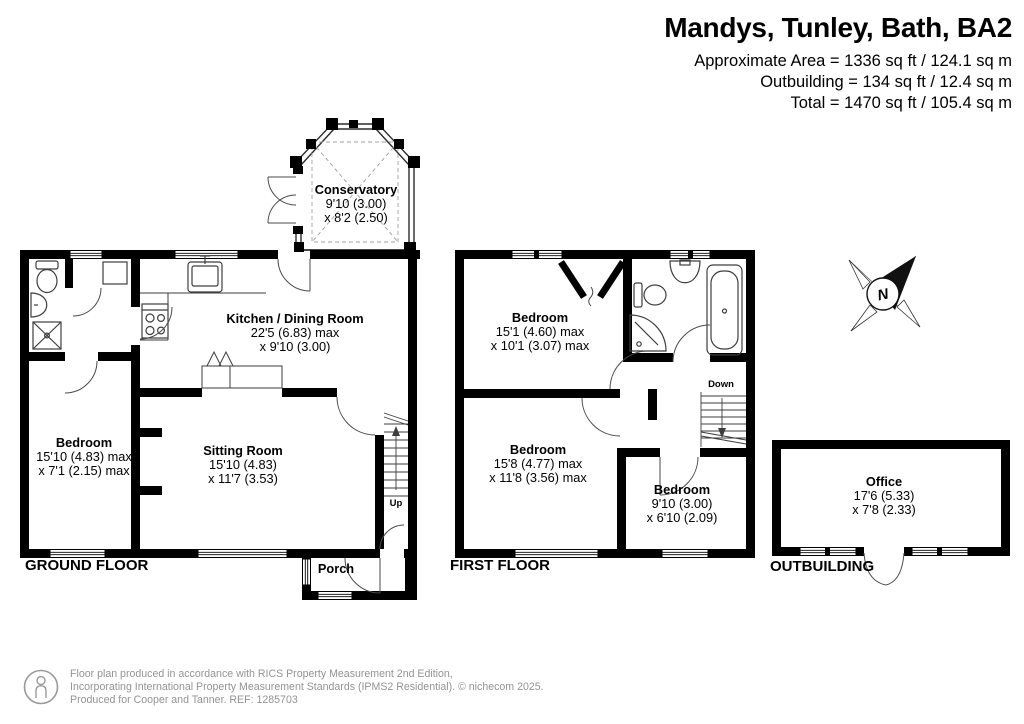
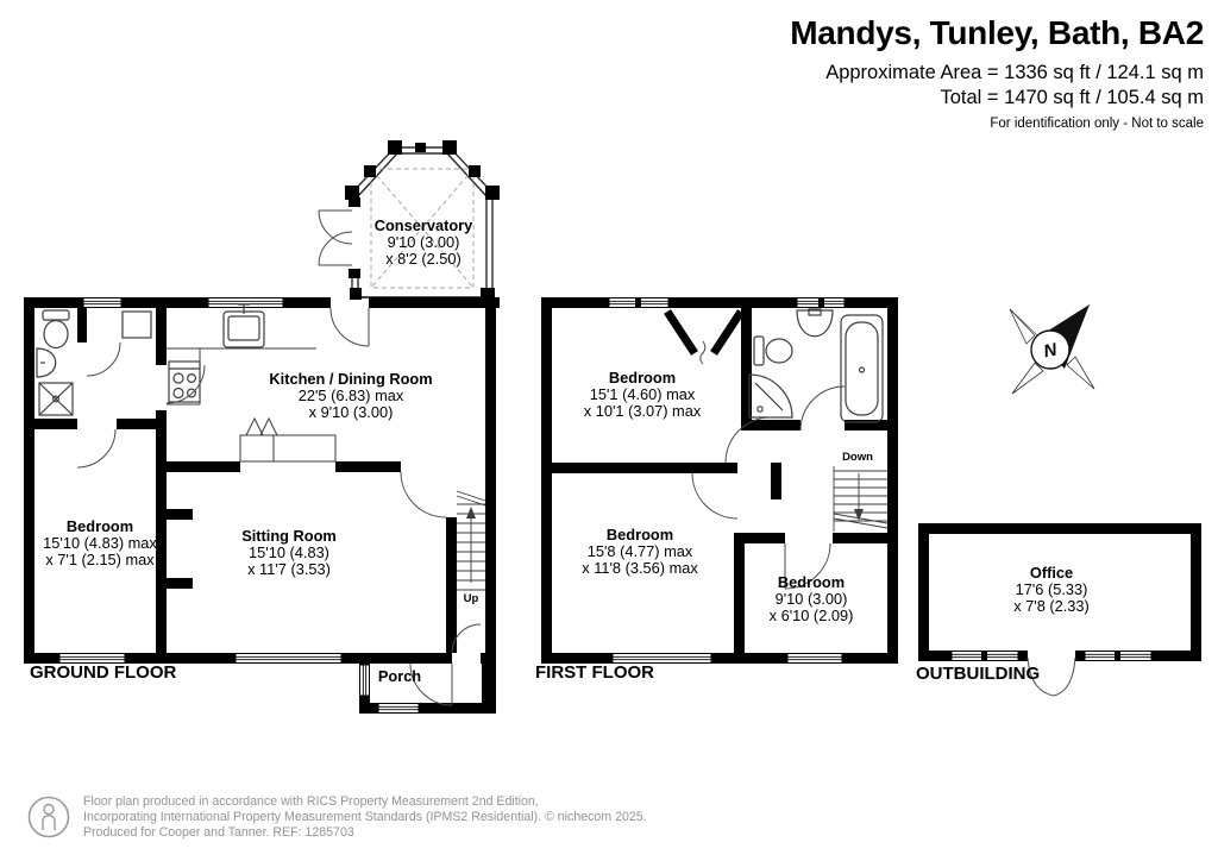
  Mandys, Tunley, Bath, BA2
  Approximate Area = 1336 sq ft / 124.1 sq m
- Outbuilding = 134 sq ft / 12.4 sq m
  Total = 1470 sq ft / 105.4 sq m
+ For identification only - Not to scale
  Conservatory
  9'10 (3.00)
  x 8'2 (2.50)
  Kitchen / Dining Room
  22'5 (6.83) max
  x 9'10 (3.00)
  Bedroom
  15'10 (4.83) max
  x 7'1 (2.15) max
  Sitting Room
  15'10 (4.83)
  x 11'7 (3.53)
  Porch
  Bedroom
  15'1 (4.60) max
  x 10'1 (3.07) max
  Bedroom
  15'8 (4.77) max
  x 11'8 (3.56) max
  Bedroom
  9'10 (3.00)
  x 6'10 (2.09)
  Office
  17'6 (5.33)
  x 7'8 (2.33)
  Up
  Down
  GROUND FLOOR
  FIRST FLOOR
  OUTBUILDING
  Floor plan produced in accordance with RICS Property Measurement 2nd Edition,
  Incorporating International Property Measurement Standards (IPMS2 Residential). © nichecom 2025.
  Produced for Cooper and Tanner. REF: 1285703
